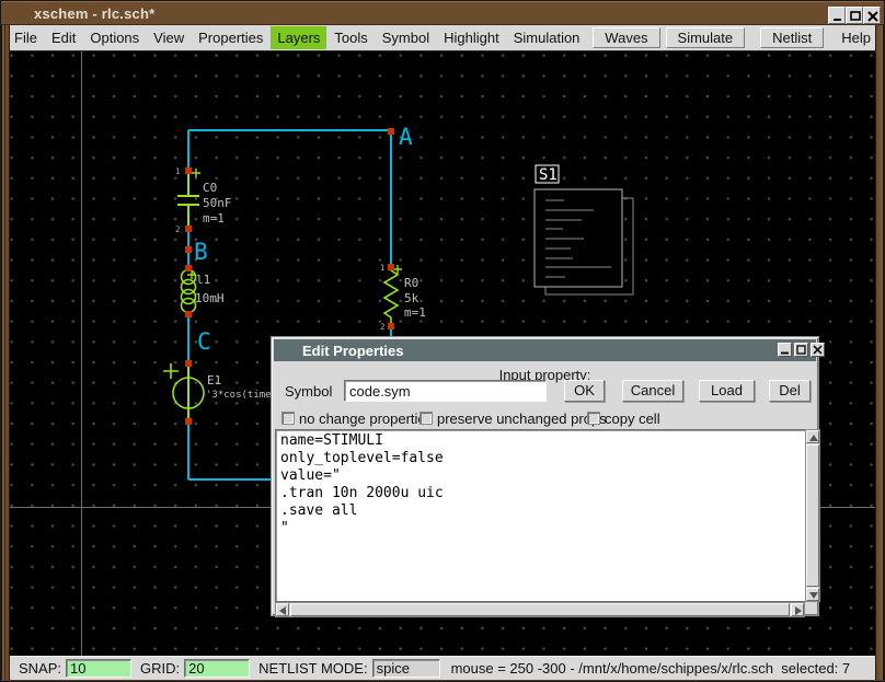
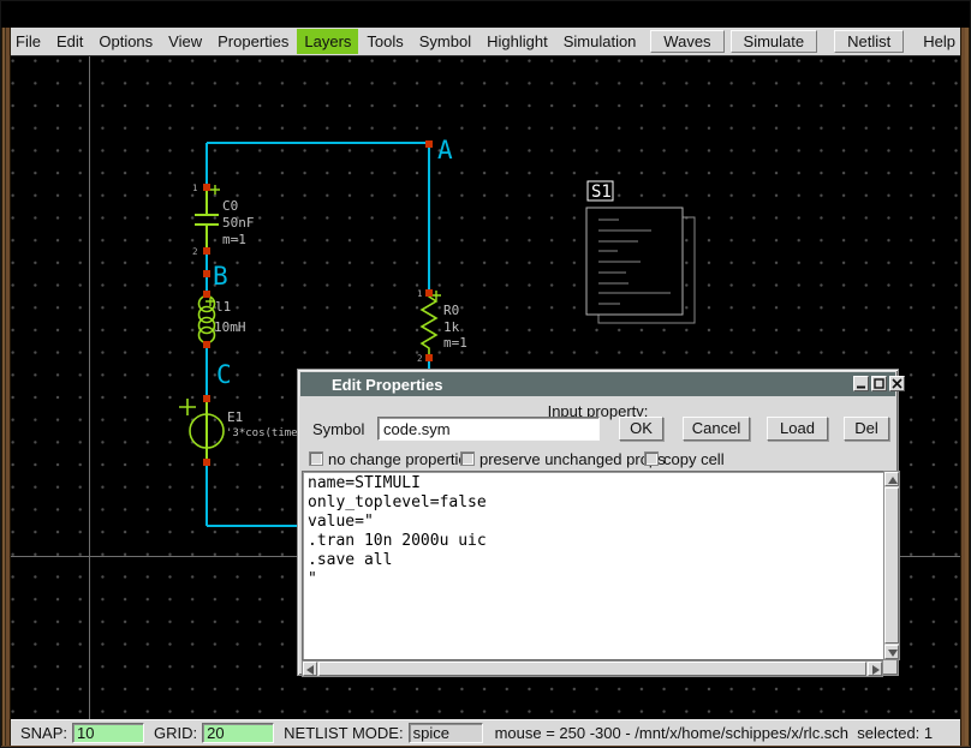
- xschem - rlc.sch*
  File
  Edit
  Options
  View
  Properties
  Layers
  Tools
  Symbol
  Highlight
  Simulation
  Waves
  Simulate
  Netlist
  Help
  S1
  A
  B
  C
  C0
  50nF
  m=1
  l1
  10mH
  R0
- 5k
+ 1k
  m=1
  E1
  '3*cos(time
  1
  2
  1
  2
  Edit Properties
  Input property:
  Symbol
  code.sym
  OK
  Cancel
  Load
  Del
  no change properti
  preserve unchanged prs
  copy cell
  name=STIMULI
  only_toplevel=false
  value="
  .tran 10n 2000u uic
  .save all
  "
  SNAP:
  10
  GRID:
  20
  NETLIST MODE:
  spice
- mouse = 250 -300 - /mnt/x/home/schippes/x/rlc.sch selected: 7
+ mouse = 250 -300 - /mnt/x/home/schippes/x/rlc.sch selected: 1
